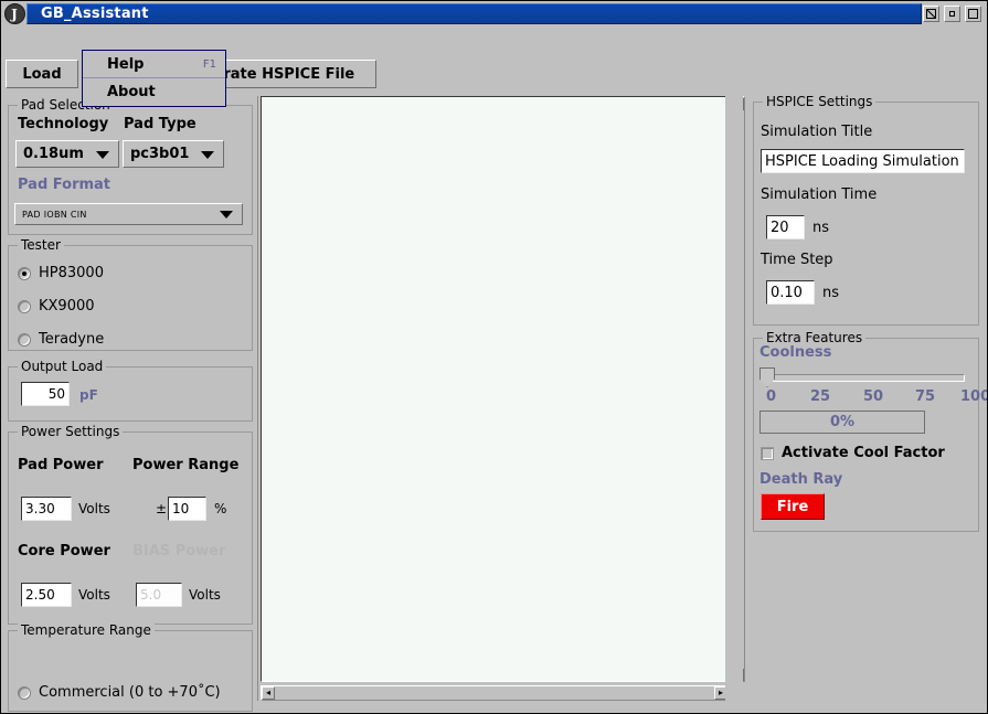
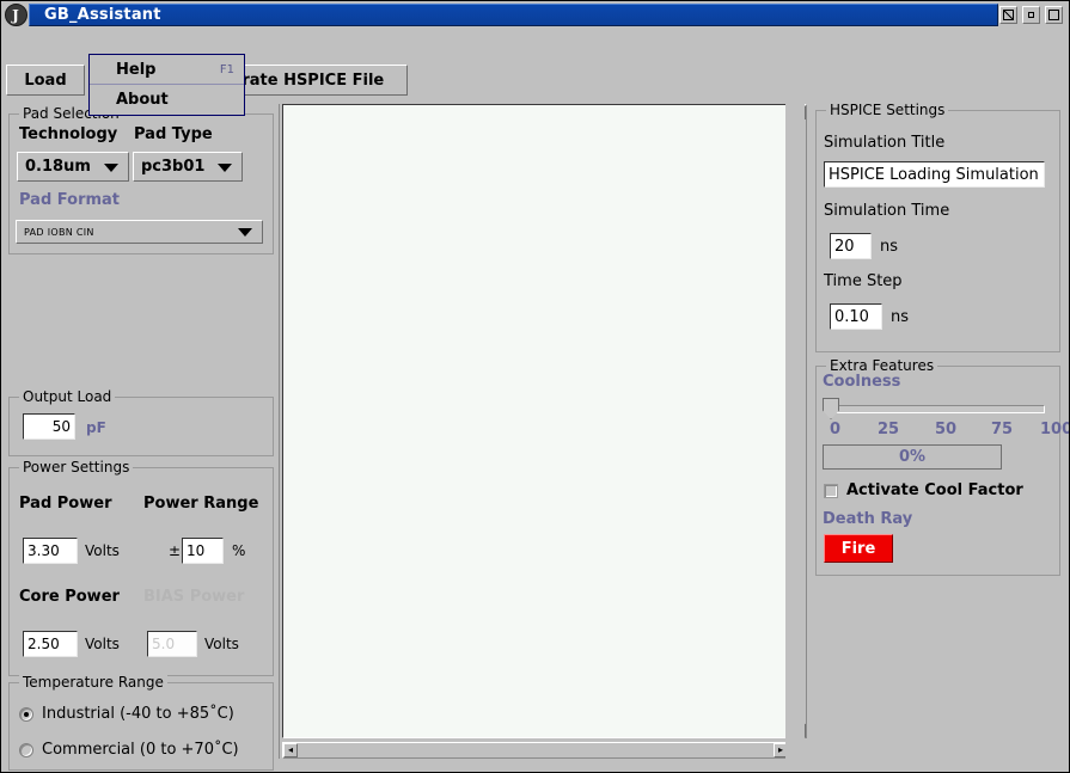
  J
  GB_Assistant
  Load
  rate HSPICE File
  Help
  F1
  About
  Technology
  Pad Type
  0.18um
  pc3b01
  Pad Format
  PAD IOBN CIN
- Tester
- HP83000
- KX9000
- Teradyne
  Output Load
  50
  pF
  Power Settings
  Pad Power
  Power Range
  3.30
  Volts
  ±
  10
  %
  Core Power
  2.50
  Volts
  5.0
  Volts
  Temperature Range
+ Industrial (-40 to +85˚C)
  Commercial (0 to +70˚C)
  ◂
  ▸
  HSPICE Settings
  Simulation Title
  HSPICE Loading Simulation
  Simulation Time
  20
  ns
  Time Step
  0.10
  ns
  Extra Features
  Coolness
  0
  25
  50
  75
  100
  0%
  Activate Cool Factor
  Death Ray
  Fire
